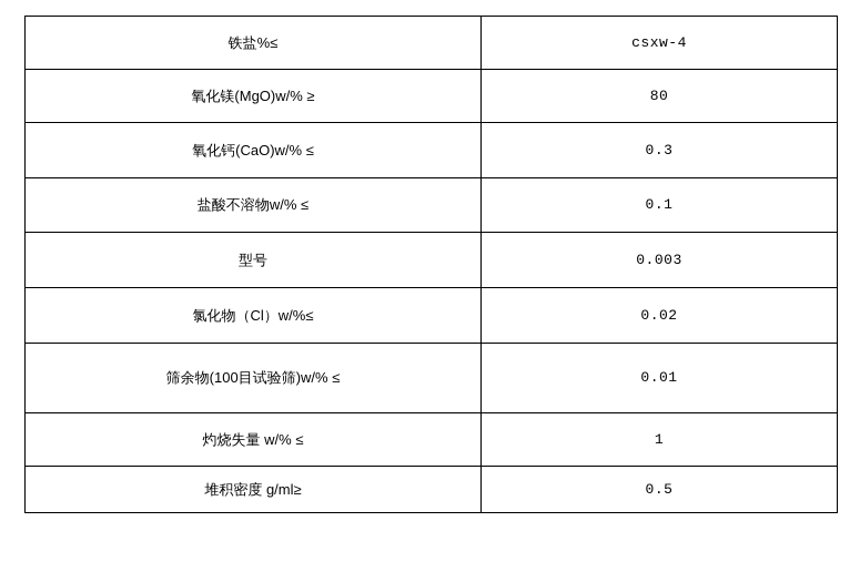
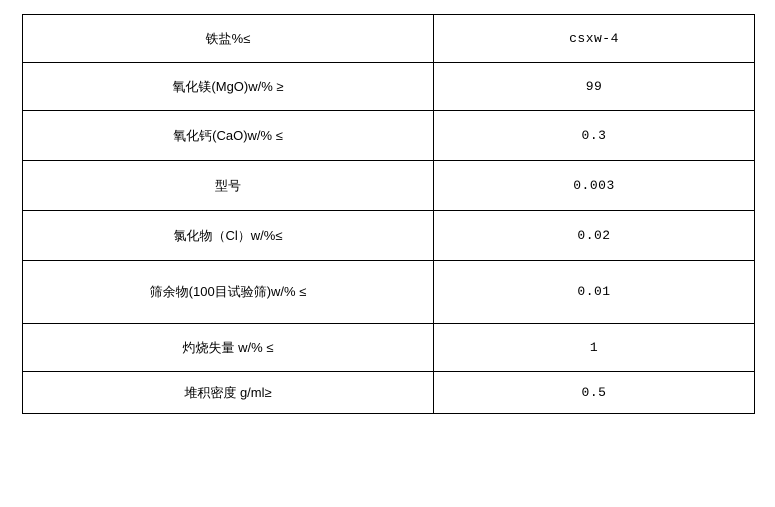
  铁盐%≤	csxw-4
- 氧化镁(MgO)w/% ≥	80
+ 氧化镁(MgO)w/% ≥	99
  氧化钙(CaO)w/% ≤	0.3
- 盐酸不溶物w/% ≤	0.1
  型号	0.003
  氯化物（Cl）w/%≤	0.02
  筛余物(100目试验筛)w/% ≤	0.01
  灼烧失量 w/% ≤	1
  堆积密度 g/ml≥	0.5
